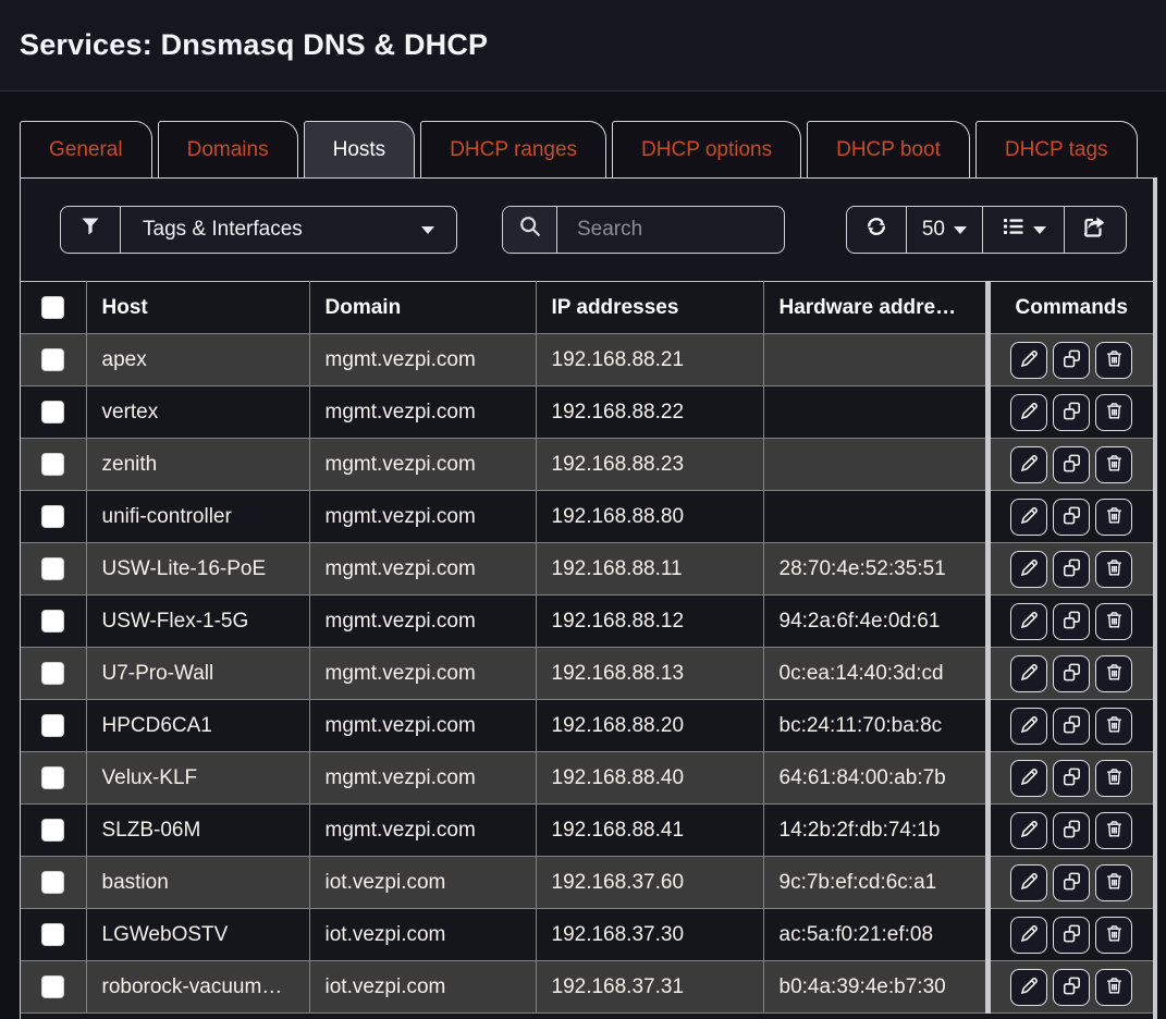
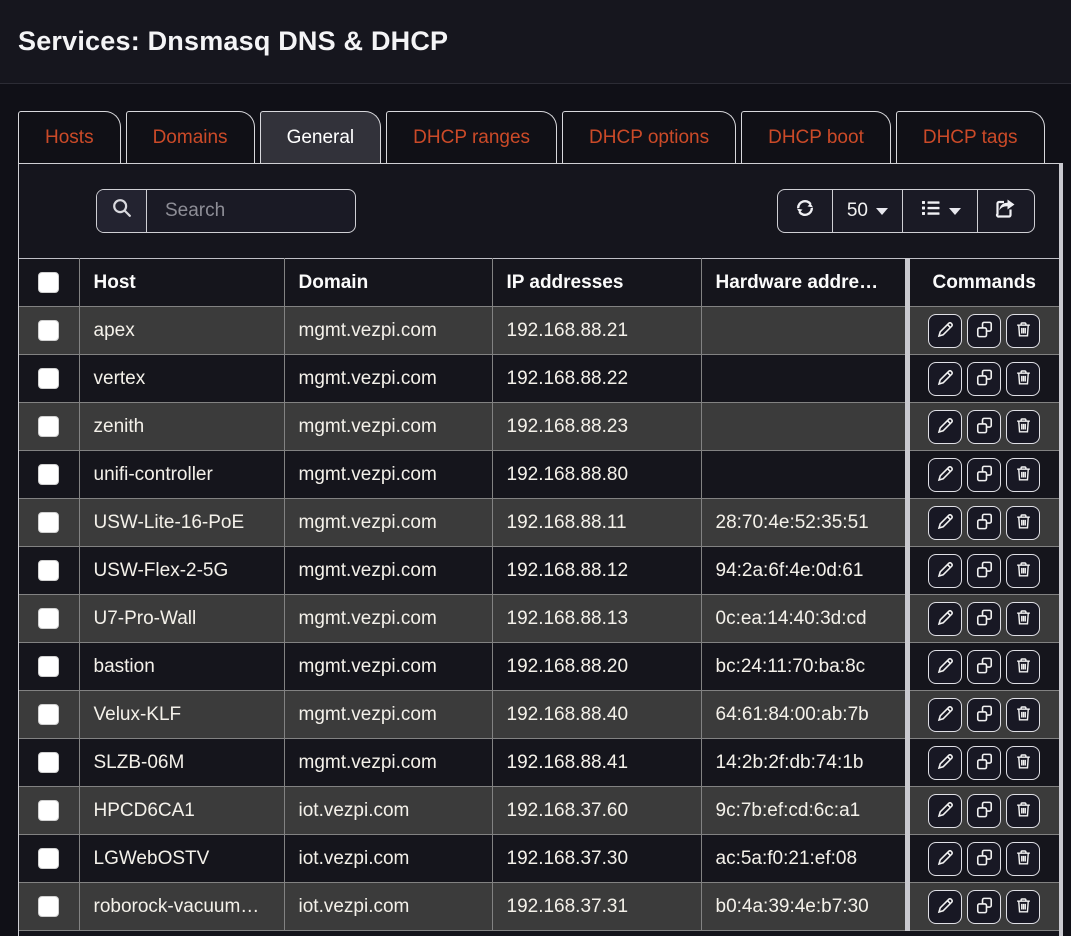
  Services: Dnsmasq DNS & DHCP
- General
+ Hosts
  Domains
- Hosts
+ General
  DHCP ranges
  DHCP options
  DHCP boot
  DHCP tags
- Tags & Interfaces
  Search
  50
  	Host	Domain	IP addresses	Hardware addre…	Commands
  	apex	mgmt.vezpi.com	192.168.88.21
  	vertex	mgmt.vezpi.com	192.168.88.22
  	zenith	mgmt.vezpi.com	192.168.88.23
  	unifi-controller	mgmt.vezpi.com	192.168.88.80
  	USW-Lite-16-PoE	mgmt.vezpi.com	192.168.88.11	28:70:4e:52:35:51
- 	USW-Flex-1-5G	mgmt.vezpi.com	192.168.88.12	94:2a:6f:4e:0d:61
+ 	USW-Flex-2-5G	mgmt.vezpi.com	192.168.88.12	94:2a:6f:4e:0d:61
  	U7-Pro-Wall	mgmt.vezpi.com	192.168.88.13	0c:ea:14:40:3d:cd
- 	HPCD6CA1	mgmt.vezpi.com	192.168.88.20	bc:24:11:70:ba:8c
+ 	bastion	mgmt.vezpi.com	192.168.88.20	bc:24:11:70:ba:8c
  	Velux-KLF	mgmt.vezpi.com	192.168.88.40	64:61:84:00:ab:7b
  	SLZB-06M	mgmt.vezpi.com	192.168.88.41	14:2b:2f:db:74:1b
- 	bastion	iot.vezpi.com	192.168.37.60	9c:7b:ef:cd:6c:a1
+ 	HPCD6CA1	iot.vezpi.com	192.168.37.60	9c:7b:ef:cd:6c:a1
  	LGWebOSTV	iot.vezpi.com	192.168.37.30	ac:5a:f0:21:ef:08
  	roborock-vacuum…	iot.vezpi.com	192.168.37.31	b0:4a:39:4e:b7:30
